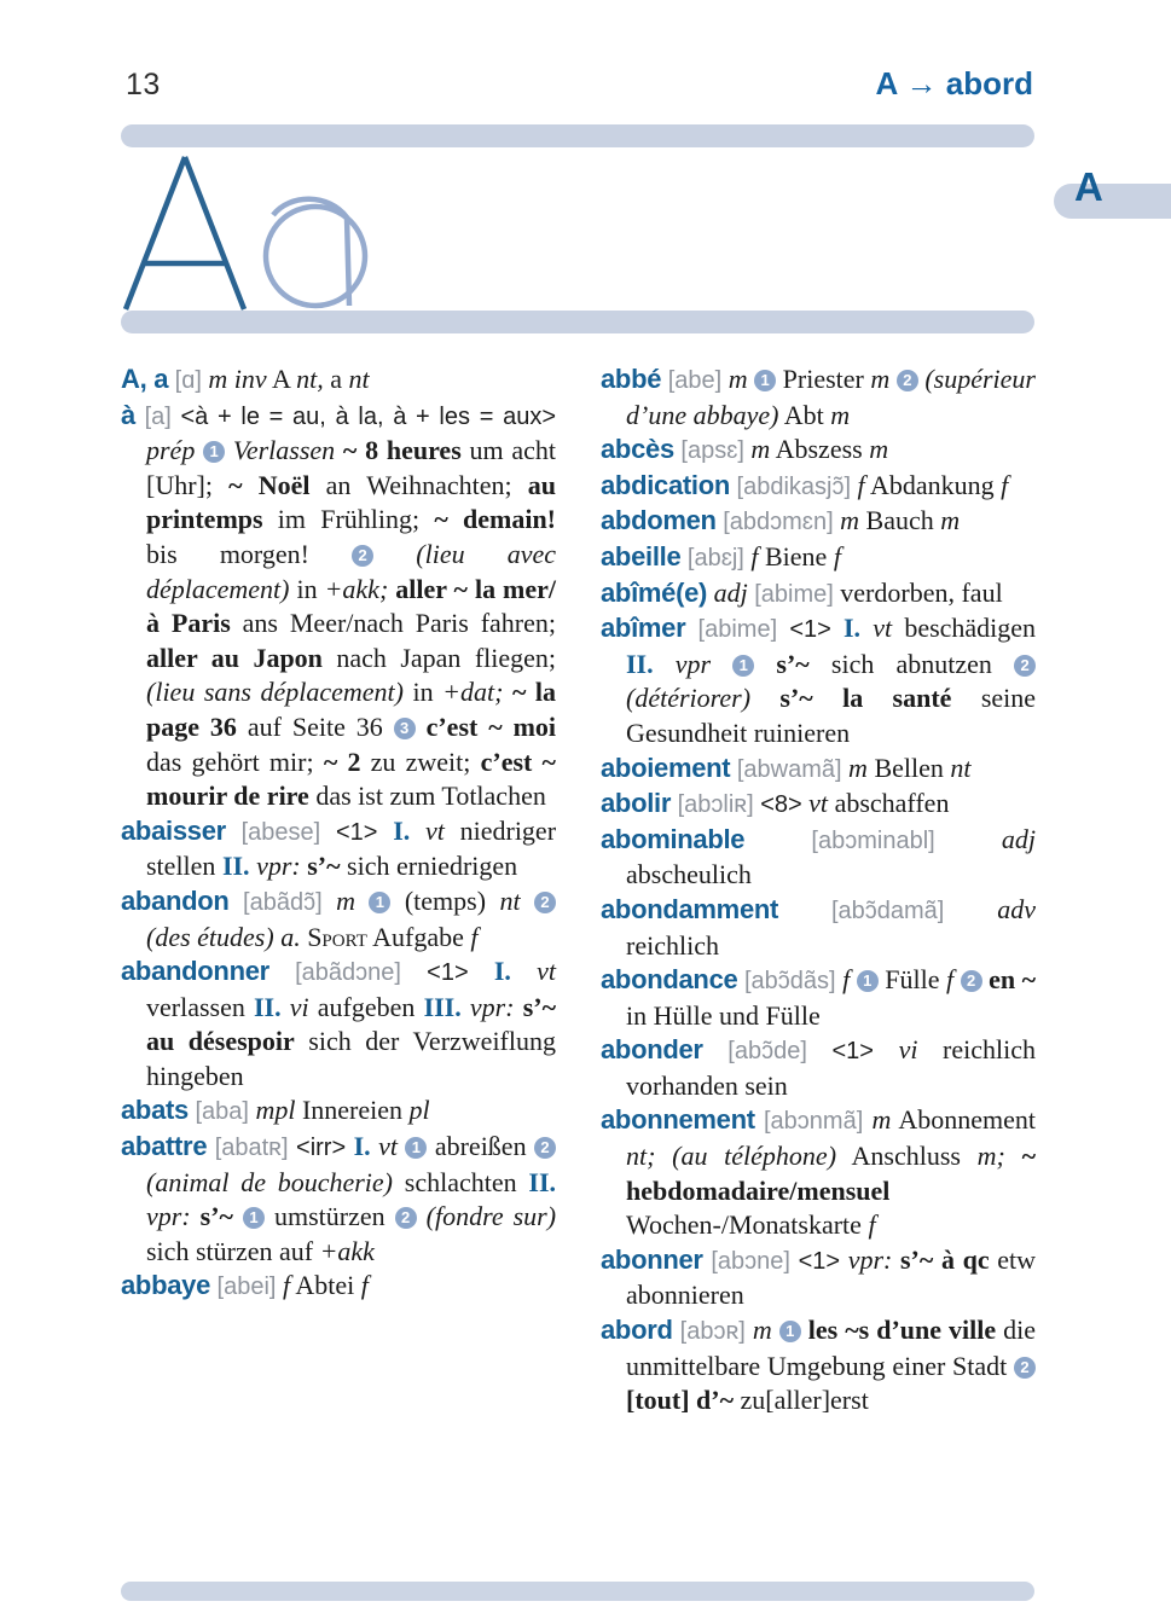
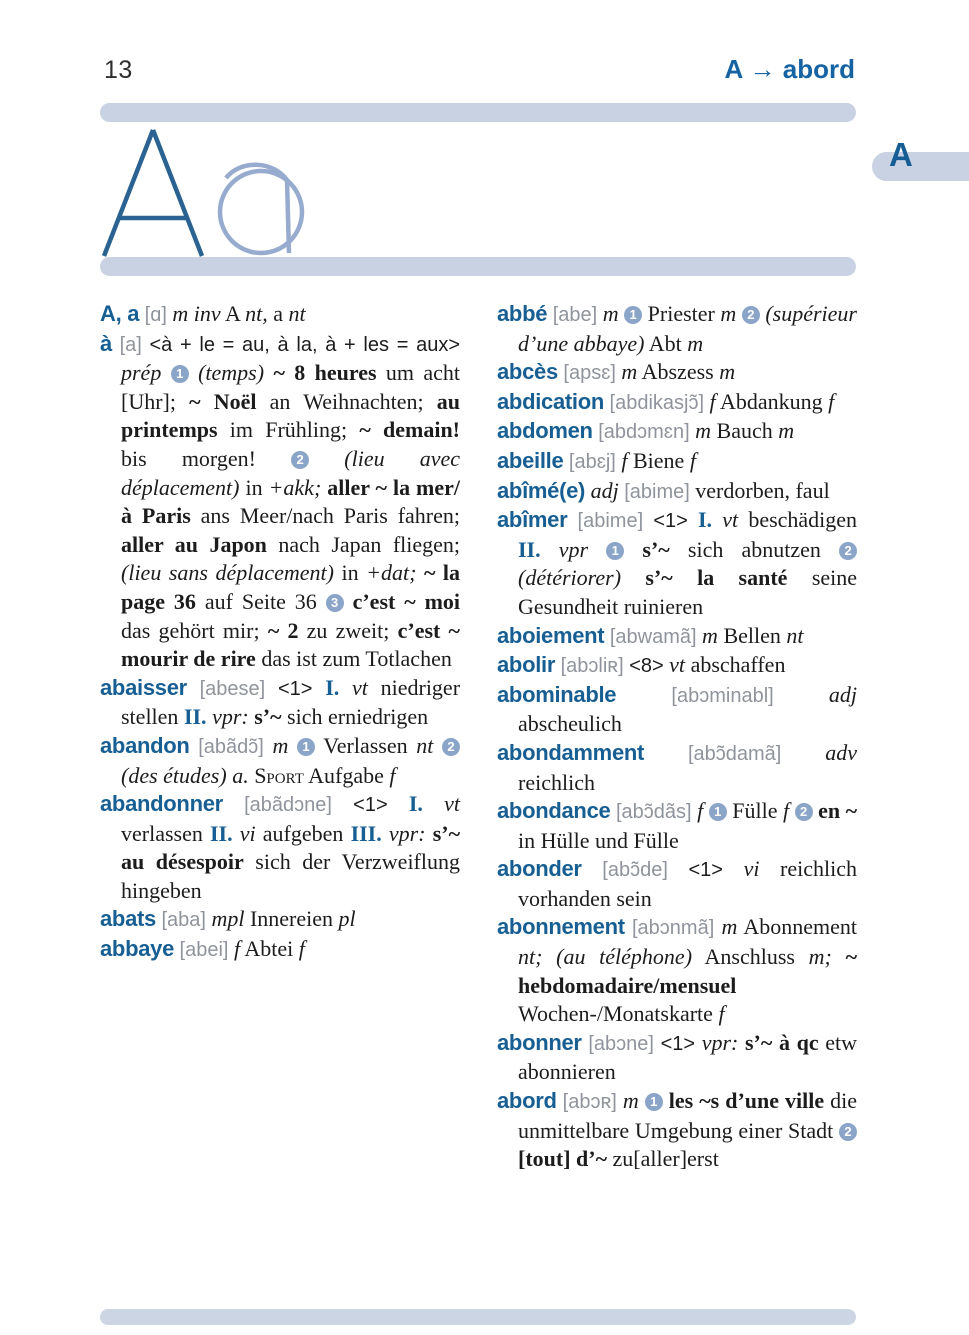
  13
  A → abord
  A
  A, a [ɑ] m inv A nt, a nt
- à [a] <à + le = au, à la, à + les = aux> prép 1 Verlassen ~ 8 heures um acht [Uhr]; ~ Noël an Weihnachten; au printemps im Frühling; ~ demain! bis morgen! 2 (lieu avec déplacement) in +akk; aller ~ la mer/à Paris ans Meer/nach Paris fahren; aller au Japon nach Japan fliegen; (lieu sans déplacement) in +dat; ~ la page 36 auf Seite 36 3 c’est ~ moi das gehört mir; ~ 2 zu zweit; c’est ~ mourir de rire das ist zum Totlachen
+ à [a] <à + le = au, à la, à + les = aux> prép 1 (temps) ~ 8 heures um acht [Uhr]; ~ Noël an Weihnachten; au printemps im Frühling; ~ demain! bis morgen! 2 (lieu avec déplacement) in +akk; aller ~ la mer/à Paris ans Meer/nach Paris fahren; aller au Japon nach Japan fliegen; (lieu sans déplacement) in +dat; ~ la page 36 auf Seite 36 3 c’est ~ moi das gehört mir; ~ 2 zu zweit; c’est ~ mourir de rire das ist zum Totlachen
  abaisser [abese] <1> I. vt niedriger stellen II. vpr: s’~ sich erniedrigen
- abandon [abãdɔ̃] m 1 (temps) nt 2 (des études) a. Sport Aufgabe f
+ abandon [abãdɔ̃] m 1 Verlassen nt 2 (des études) a. Sport Aufgabe f
  abandonner [abãdɔne] <1> I. vt verlassen II. vi aufgeben III. vpr: s’~ au désespoir sich der Verzweiflung hingeben
  abats [aba] mpl Innereien pl
- abattre [abatʀ] <irr> I. vt 1 abreißen 2 (animal de boucherie) schlachten II. vpr: s’~ 1 umstürzen 2 (fondre sur) sich stürzen auf +akk
  abbaye [abei] f Abtei f
  abbé [abe] m 1 Priester m 2 (supérieur d’une abbaye) Abt m
  abcès [apsɛ] m Abszess m
  abdication [abdikasjɔ̃] f Abdankung f
  abdomen [abdɔmɛn] m Bauch m
  abeille [abɛj] f Biene f
  abîmé(e) adj [abime] verdorben, faul
  abîmer [abime] <1> I. vt beschädigen II. vpr 1 s’~ sich abnutzen 2 (détériorer) s’~ la santé seine Gesundheit ruinieren
  aboiement [abwamã] m Bellen nt
  abolir [abɔliʀ] <8> vt abschaffen
  abominable [abɔminabl] adj abscheulich
  abondamment [abɔ̃damã] adv reichlich
  abondance [abɔ̃dãs] f 1 Fülle f 2 en ~ in Hülle und Fülle
  abonder [abɔ̃de] <1> vi reichlich vorhanden sein
  abonnement [abɔnmã] m Abonnement nt; (au téléphone) Anschluss m; ~ hebdomadaire/mensuel Wochen-/Monatskarte f
  abonner [abɔne] <1> vpr: s’~ à qc etw abonnieren
  abord [abɔʀ] m 1 les ~s d’une ville die unmittelbare Umgebung einer Stadt 2 [tout] d’~ zu[aller]erst
